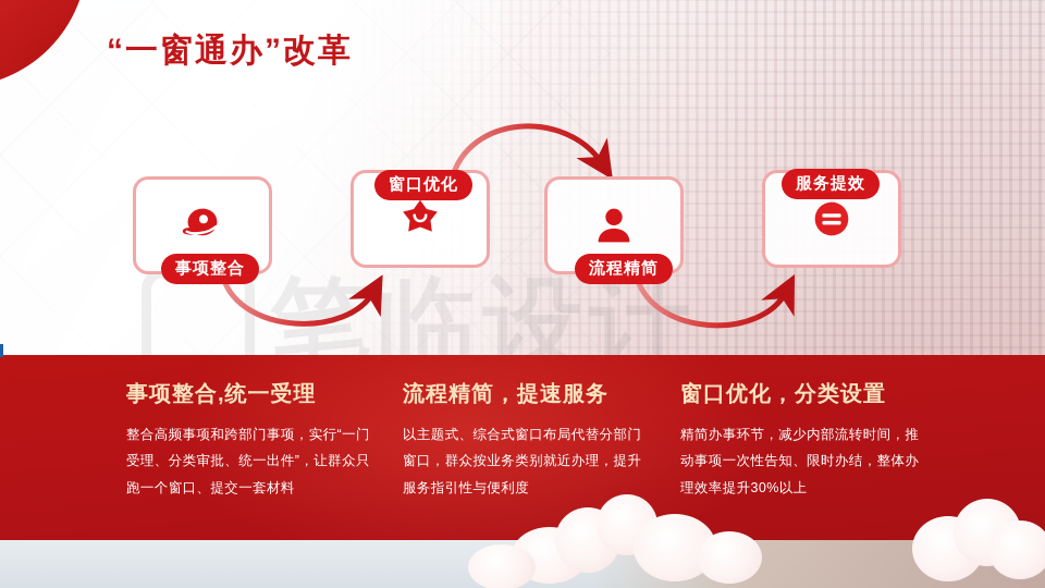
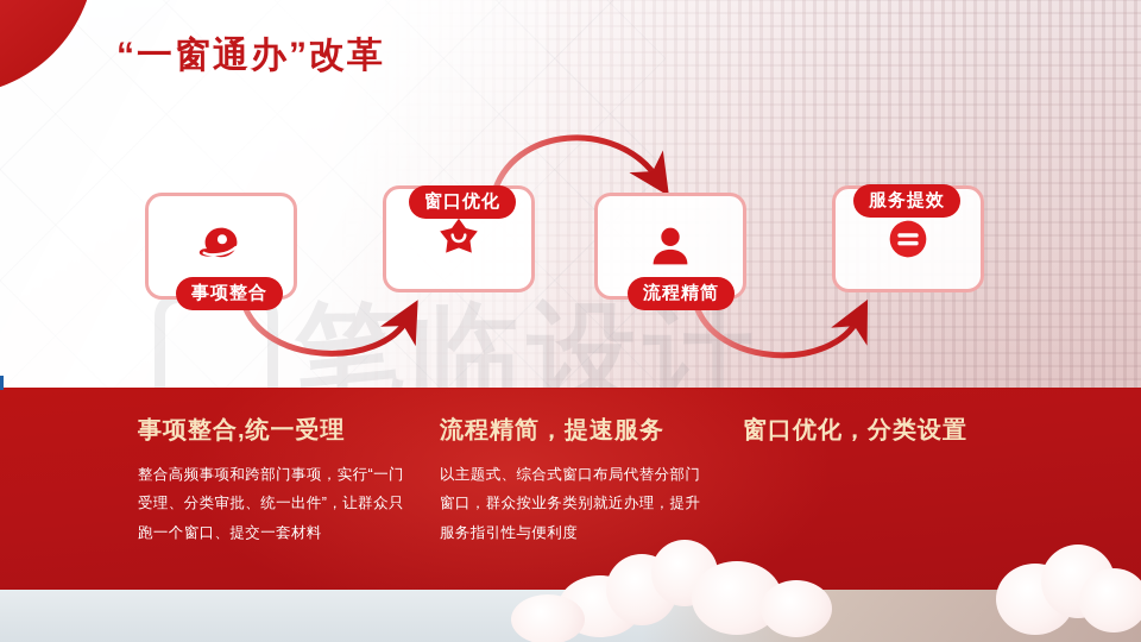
  临设计
  “一窗通办”改革
  事项整合
  窗口优化
  流程精简
  服务提效
  事项整合,统一受理
  整合高频事项和跨部门事项，实行“一门受理、分类审批、统一出件”，让群众只跑一个窗口、提交一套材料
  流程精简，提速服务
  以主题式、综合式窗口布局代替分部门窗口，群众按业务类别就近办理，提升服务指引性与便利度
  窗口优化，分类设置
- 精简办事环节，减少内部流转时间，推动事项一次性告知、限时办结，整体办理效率提升30%以上
